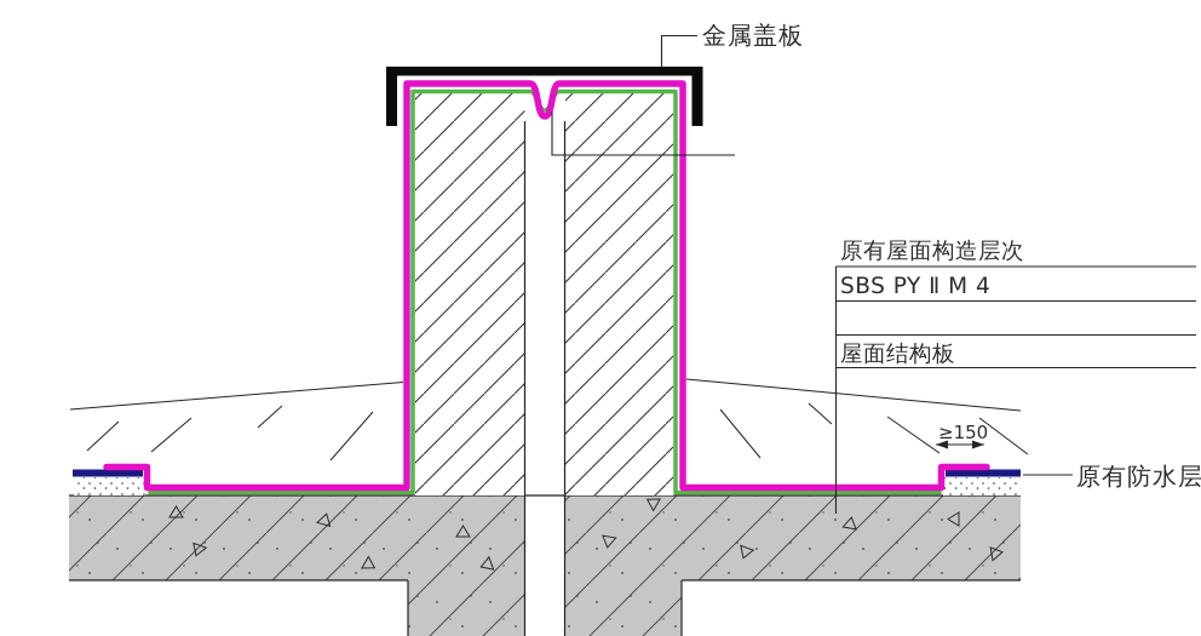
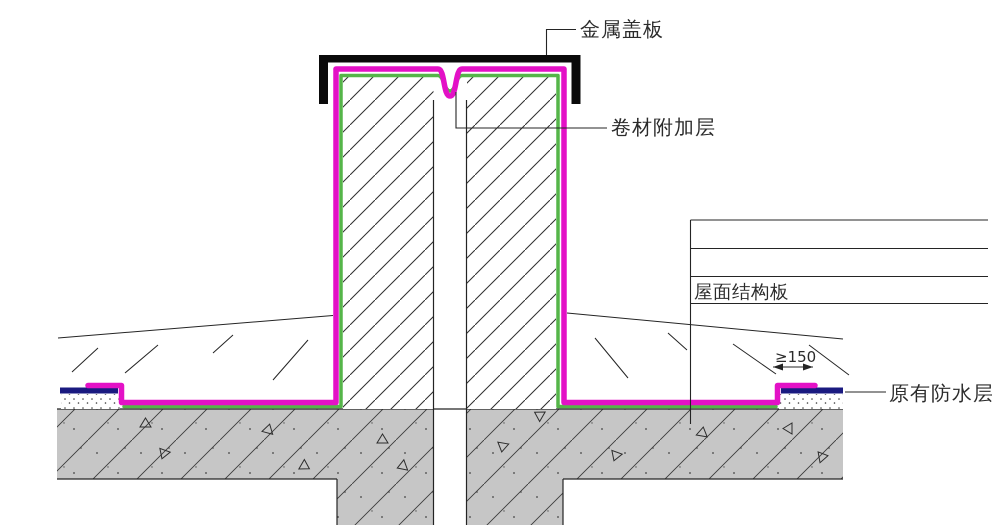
  ≥150
  金属盖板
+ 卷材附加层
  原有防水层
- 原有屋面构造层次
- SBS PY Ⅱ M 4
  屋面结构板
